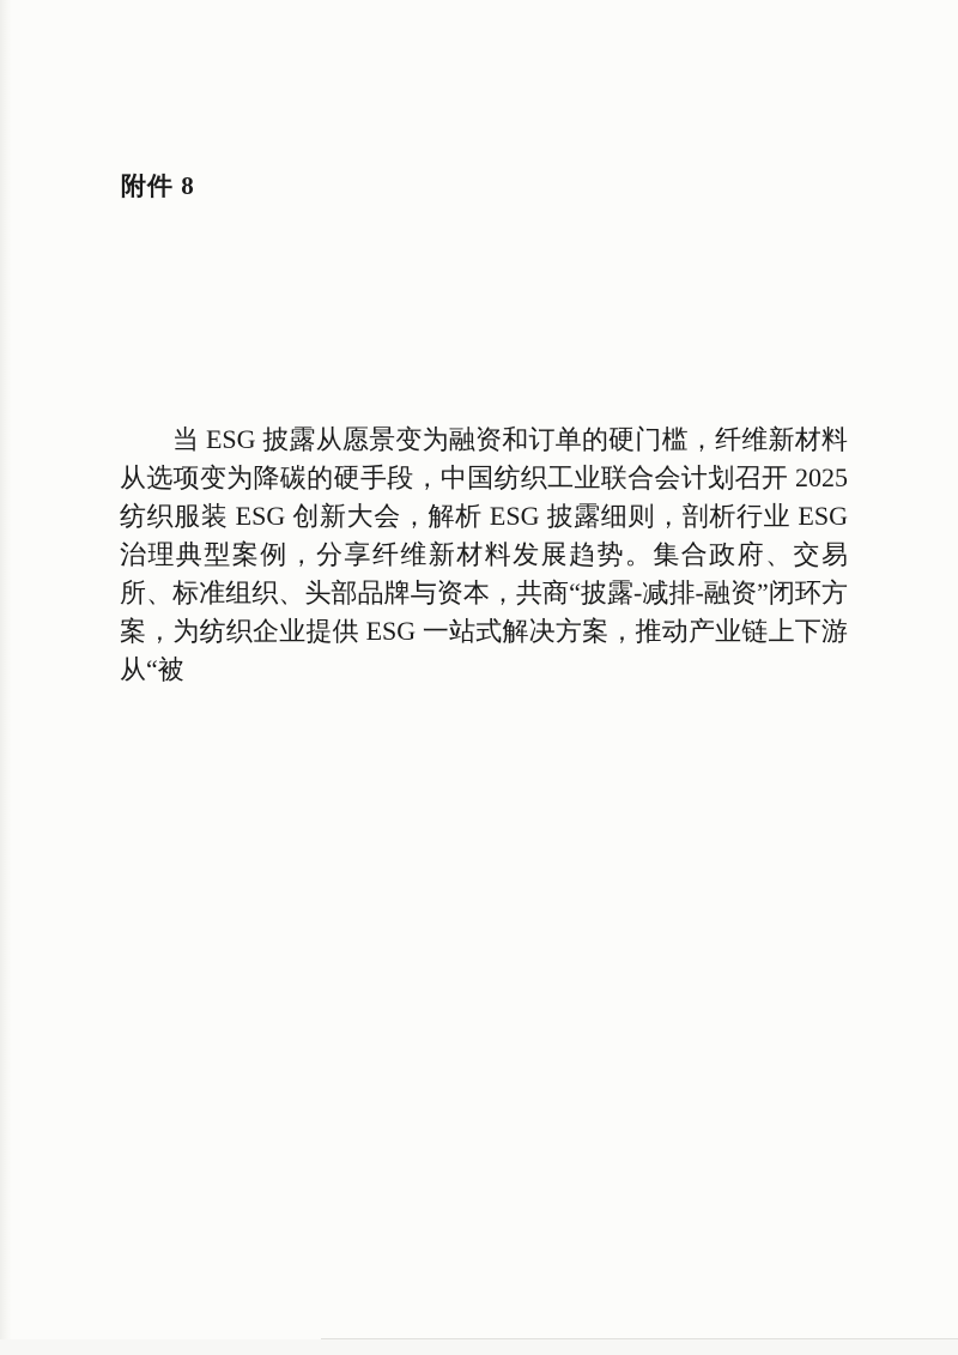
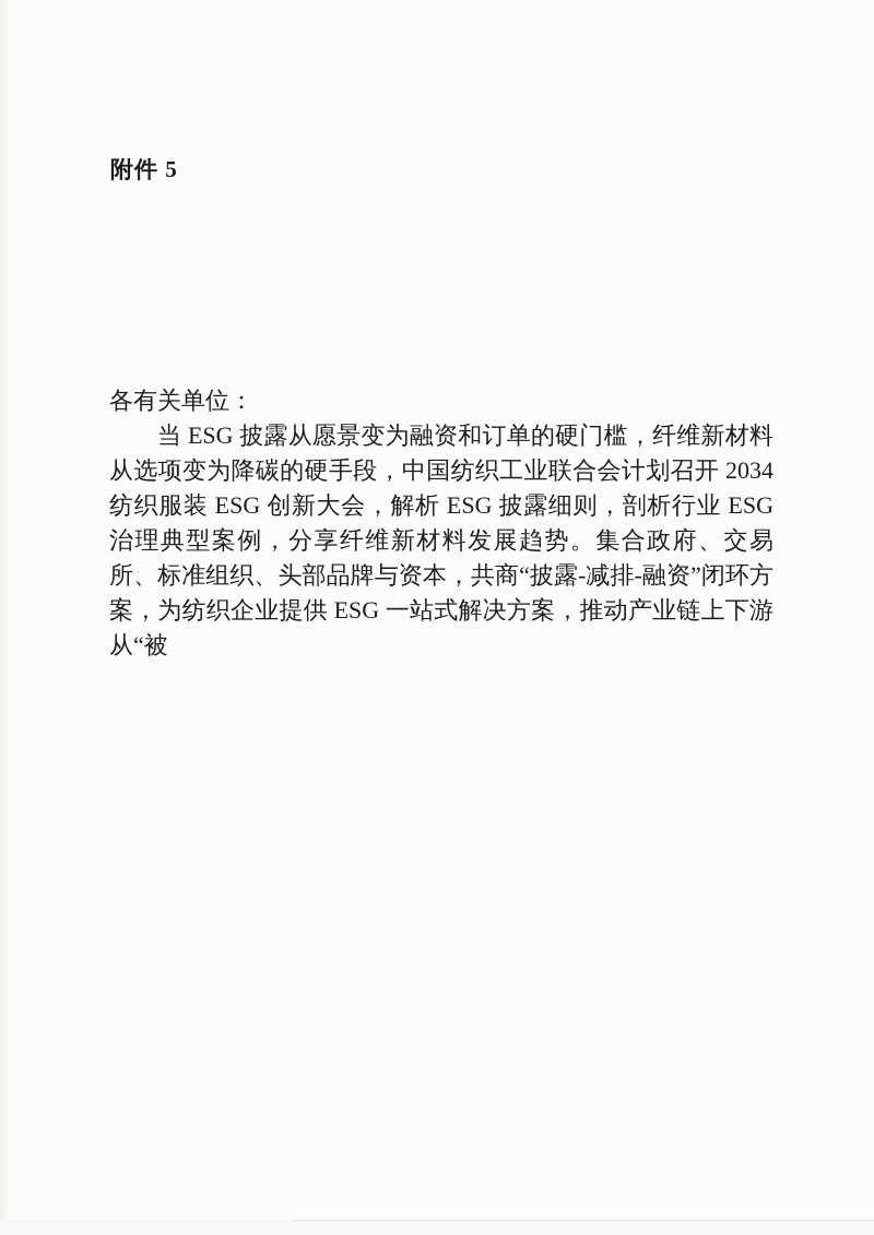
- 附件 8
+ 附件 5
+ 各有关单位：
- 当 ESG 披露从愿景变为融资和订单的硬门槛，纤维新材料从选项变为降碳的硬手段，中国纺织工业联合会计划召开 2025 纺织服装 ESG 创新大会，解析 ESG 披露细则，剖析行业 ESG 治理典型案例，分享纤维新材料发展趋势。集合政府、交易所、标准组织、头部品牌与资本，共商“披露-减排-融资”闭环方案，为纺织企业提供 ESG 一站式解决方案，推动产业链上下游从“被
+ 当 ESG 披露从愿景变为融资和订单的硬门槛，纤维新材料从选项变为降碳的硬手段，中国纺织工业联合会计划召开 2034 纺织服装 ESG 创新大会，解析 ESG 披露细则，剖析行业 ESG 治理典型案例，分享纤维新材料发展趋势。集合政府、交易所、标准组织、头部品牌与资本，共商“披露-减排-融资”闭环方案，为纺织企业提供 ESG 一站式解决方案，推动产业链上下游从“被
